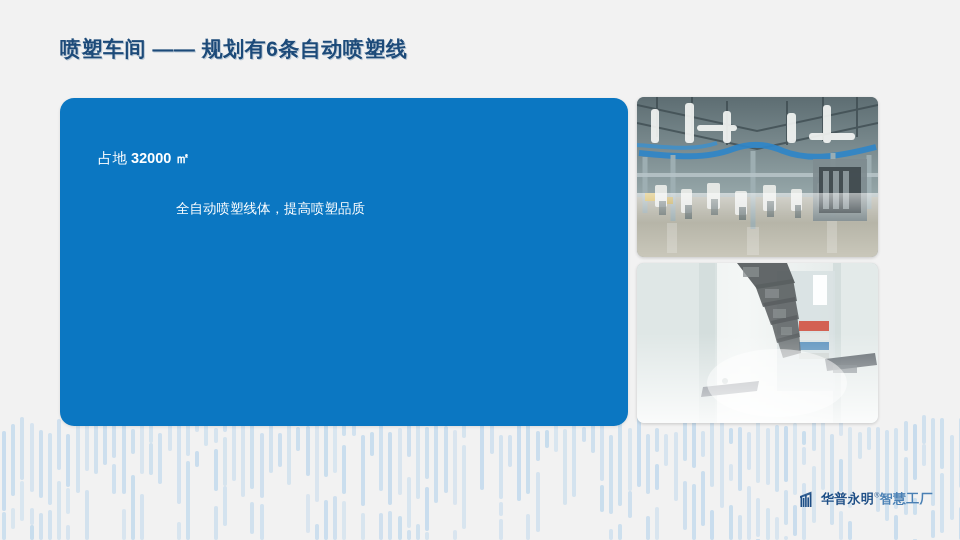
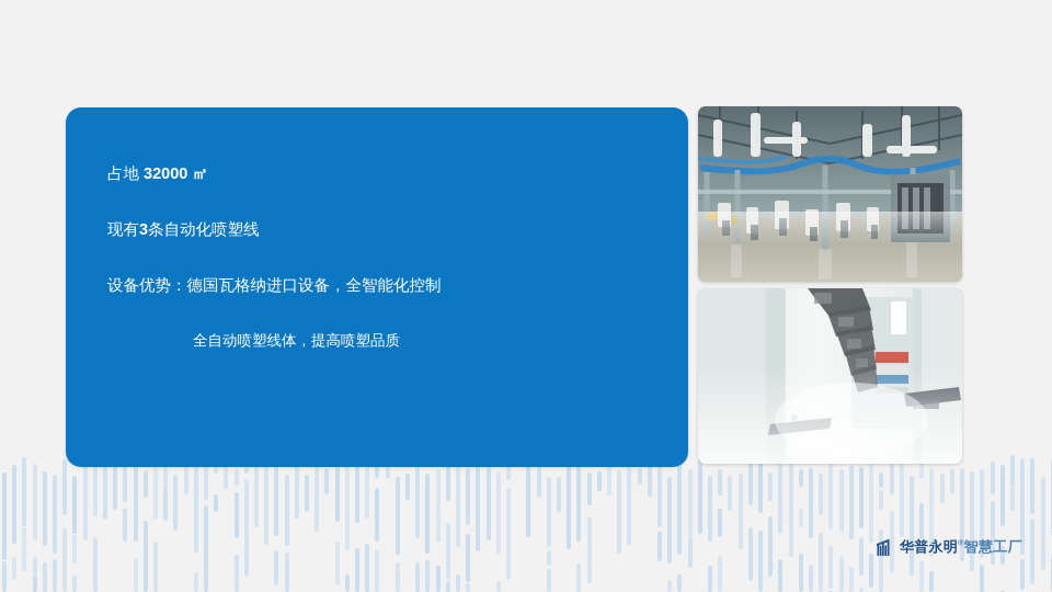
- 喷塑车间 —— 规划有6条自动喷塑线
  占地 32000 ㎡
+ 现有3条自动化喷塑线
+ 设备优势：德国瓦格纳进口设备，全智能化控制
  全自动喷塑线体，提高喷塑品质
  华普永明 智慧工厂
